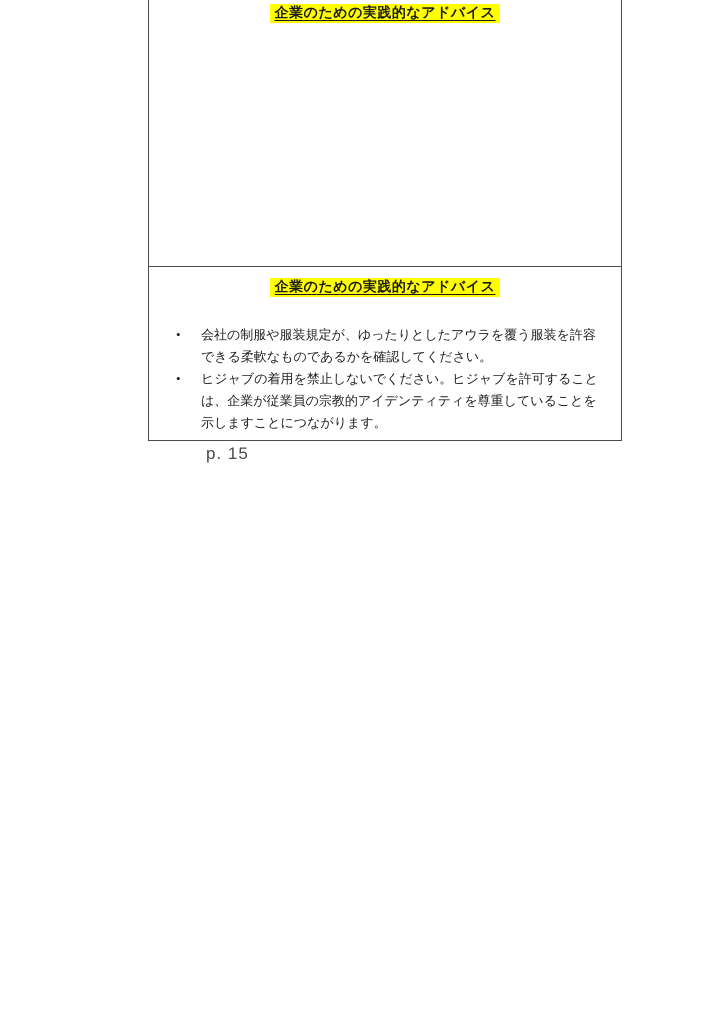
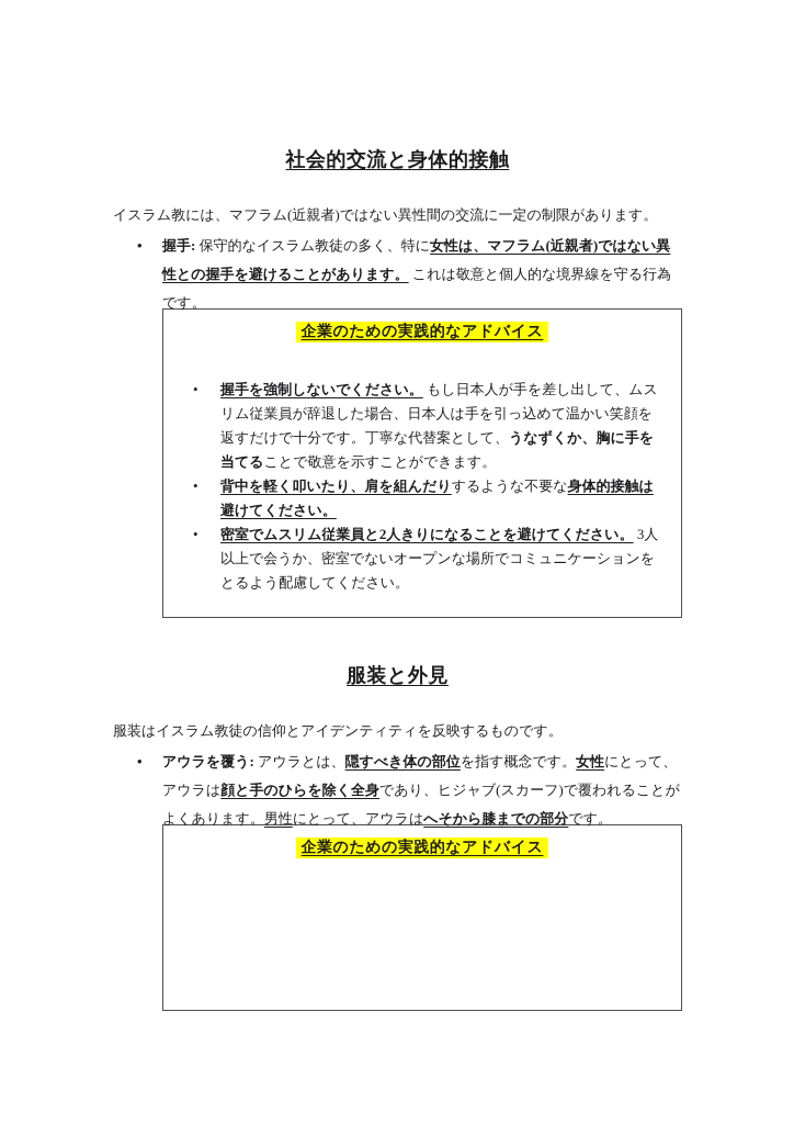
+ 社会的交流と身体的接触
+ イスラム教には、マフラム(近親者)ではない異性間の交流に一定の制限があります。
+ 握手: 保守的なイスラム教徒の多く、特に女性は、マフラム(近親者)ではない異性との握手を避けることがあります。 これは敬意と個人的な境界線を守る行為です。
  企業のための実践的なアドバイス
+ 握手を強制しないでください。 もし日本人が手を差し出して、ムスリム従業員が辞退した場合、日本人は手を引っ込めて温かい笑顔を返すだけで十分です。丁寧な代替案として、うなずくか、胸に手を当てることで敬意を示すことができます。
+ 背中を軽く叩いたり、肩を組んだりするような不要な身体的接触は避けてください。
+ 密室でムスリム従業員と2人きりになることを避けてください。 3人以上で会うか、密室でないオープンな場所でコミュニケーションをとるよう配慮してください。
+ 服装と外見
+ 服装はイスラム教徒の信仰とアイデンティティを反映するものです。
+ アウラを覆う: アウラとは、隠すべき体の部位を指す概念です。女性にとって、アウラは顔と手のひらを除く全身であり、ヒジャブ(スカーフ)で覆われることがよくあります。男性にとって、アウラはへそから膝までの部分です。
  企業のための実践的なアドバイス
- 会社の制服や服装規定が、ゆったりとしたアウラを覆う服装を許容できる柔軟なものであるかを確認してください。
- ヒジャブの着用を禁止しないでください。ヒジャブを許可することは、企業が従業員の宗教的アイデンティティを尊重していることを示しますことにつながります。
- p. 15
